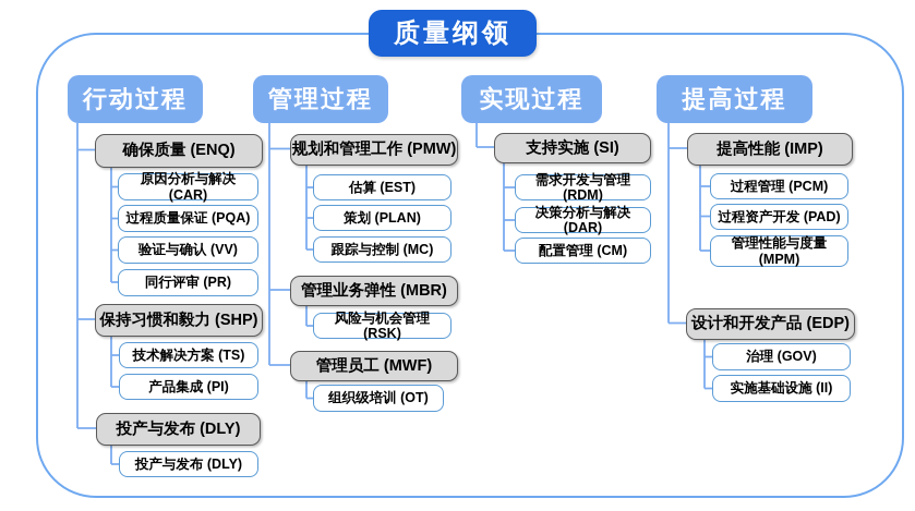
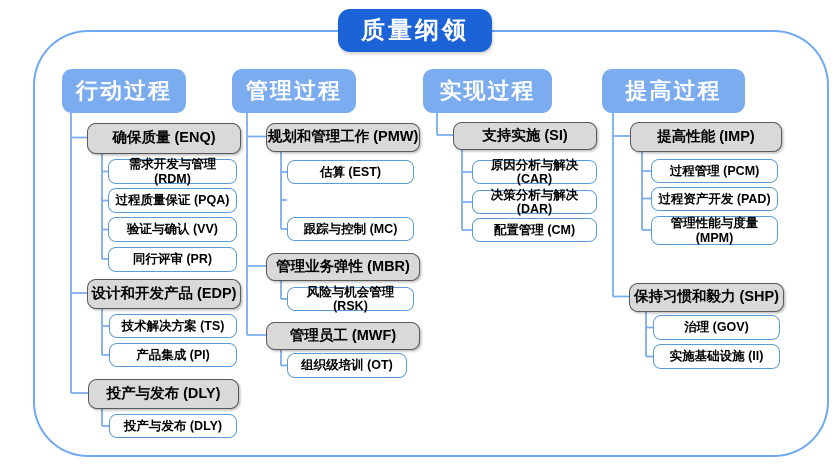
  质量纲领
  行动过程
  管理过程
  实现过程
  提高过程
  确保质量 (ENQ)
- 原因分析与解决 (CAR)
+ 需求开发与管理 (RDM)
  过程质量保证 (PQA)
  验证与确认 (VV)
  同行评审 (PR)
- 保持习惯和毅力 (SHP)
+ 设计和开发产品 (EDP)
  技术解决方案 (TS)
  产品集成 (PI)
  投产与发布 (DLY)
  投产与发布 (DLY)
  规划和管理工作 (PMW)
  估算 (EST)
- 策划 (PLAN)
  跟踪与控制 (MC)
  管理业务弹性 (MBR)
  风险与机会管理 (RSK)
  管理员工 (MWF)
  组织级培训 (OT)
  支持实施 (SI)
- 需求开发与管理 (RDM)
+ 原因分析与解决 (CAR)
  决策分析与解决 (DAR)
  配置管理 (CM)
  提高性能 (IMP)
  过程管理 (PCM)
  过程资产开发 (PAD)
  管理性能与度量 (MPM)
- 设计和开发产品 (EDP)
+ 保持习惯和毅力 (SHP)
  治理 (GOV)
  实施基础设施 (II)
